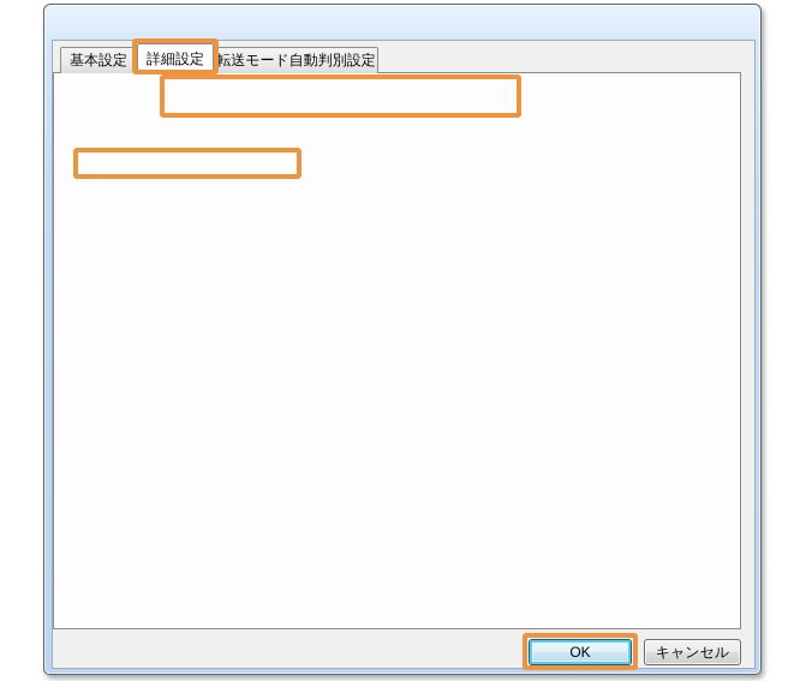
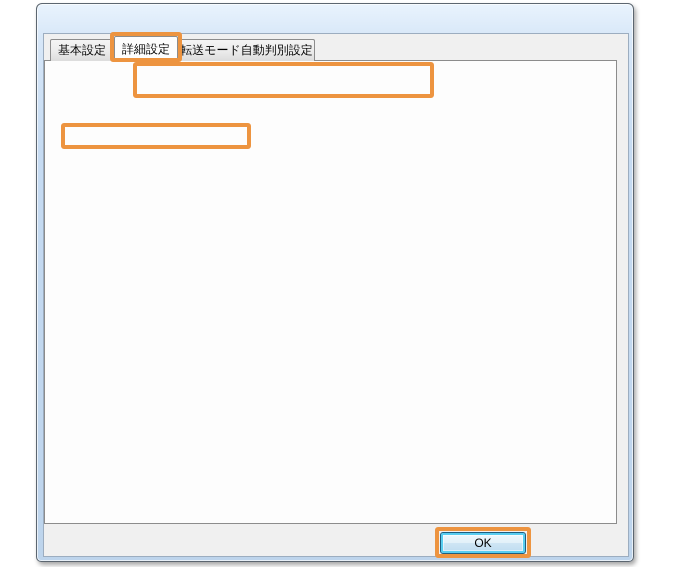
  基本設定
  詳細設定
  転送モード自動判別設定
  OK
- キャンセル
